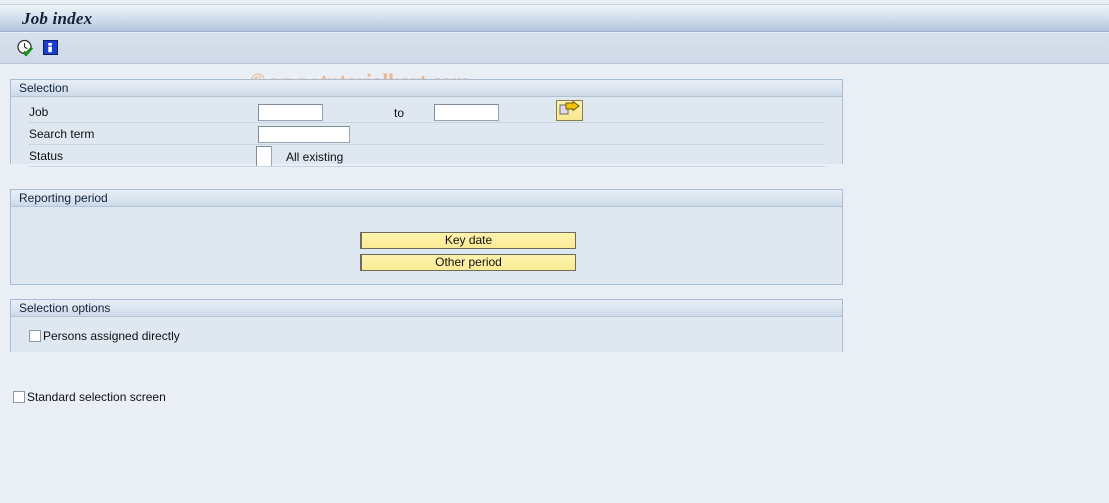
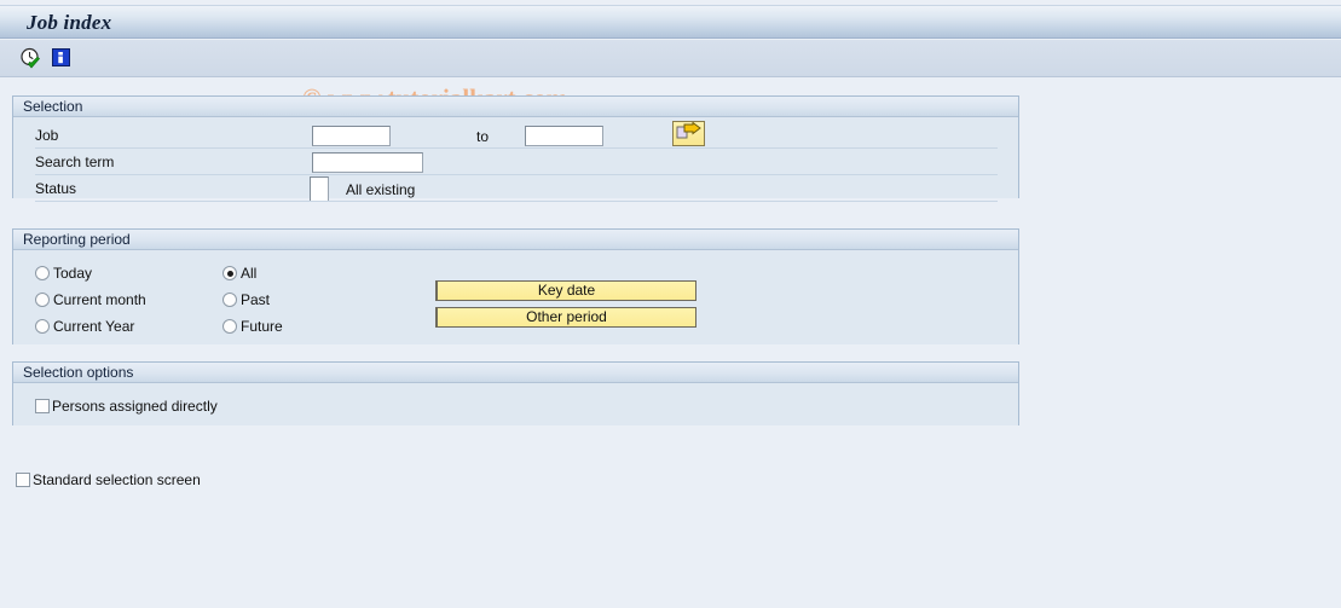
  Job index
  Selection
  Job
  to
  Search term
  Status
  All existing
  Reporting period
+ Today
+ Current month
+ Current Year
+ All
+ Past
+ Future
  Key date
  Other period
  Selection options
  Persons assigned directly
  Standard selection screen
